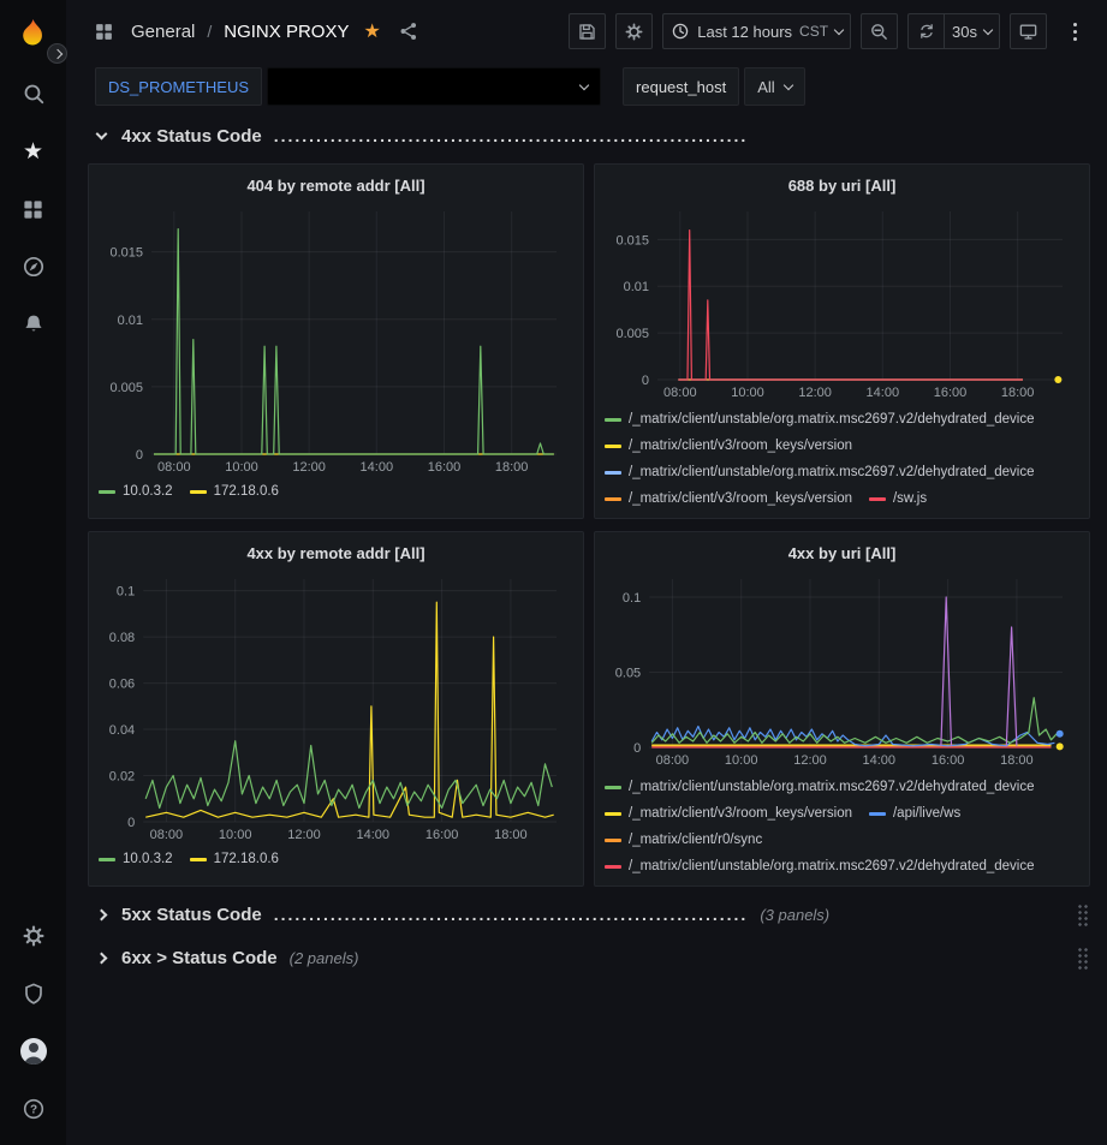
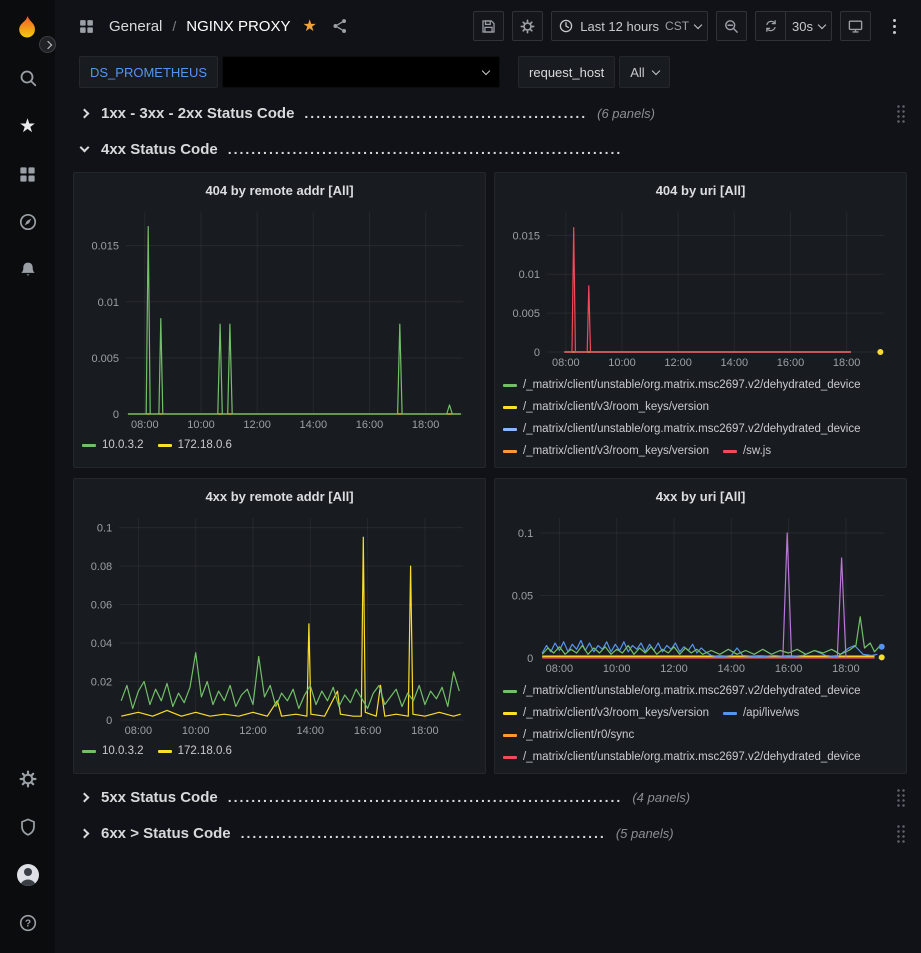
  ★
  ?
  General
  /
  NGINX PROXY
  ★
  Last 12 hours
  CST
  30s
  DS_PROMETHEUS
  request_host
  All
+ 1xx - 3xx - 2xx Status Code
+ ................................................
+ (6 panels)
  4xx Status Code
  ...................................................................
  404 by remote addr [All]
  08:00
  10:00
  12:00
  14:00
  16:00
  18:00
  0
  0.005
  0.01
  0.015
  10.0.3.2
  172.18.0.6
- 688 by uri [All]
+ 404 by uri [All]
  08:00
  10:00
  12:00
  14:00
  16:00
  18:00
  0
  0.005
  0.01
  0.015
  /_matrix/client/unstable/org.matrix.msc2697.v2/dehydrated_device
  /_matrix/client/v3/room_keys/version
  /_matrix/client/unstable/org.matrix.msc2697.v2/dehydrated_device
  /_matrix/client/v3/room_keys/version
  /sw.js
  4xx by remote addr [All]
  08:00
  10:00
  12:00
  14:00
  16:00
  18:00
  0
  0.02
  0.04
  0.06
  0.08
  0.1
  10.0.3.2
  172.18.0.6
  4xx by uri [All]
  08:00
  10:00
  12:00
  14:00
  16:00
  18:00
  0
  0.05
  0.1
  /_matrix/client/unstable/org.matrix.msc2697.v2/dehydrated_device
  /_matrix/client/v3/room_keys/version
  /api/live/ws
  /_matrix/client/r0/sync
  /_matrix/client/unstable/org.matrix.msc2697.v2/dehydrated_device
  5xx Status Code
  ...................................................................
- (3 panels)
+ (4 panels)
  6xx > Status Code
+ ..............................................................
- (2 panels)
+ (5 panels)
